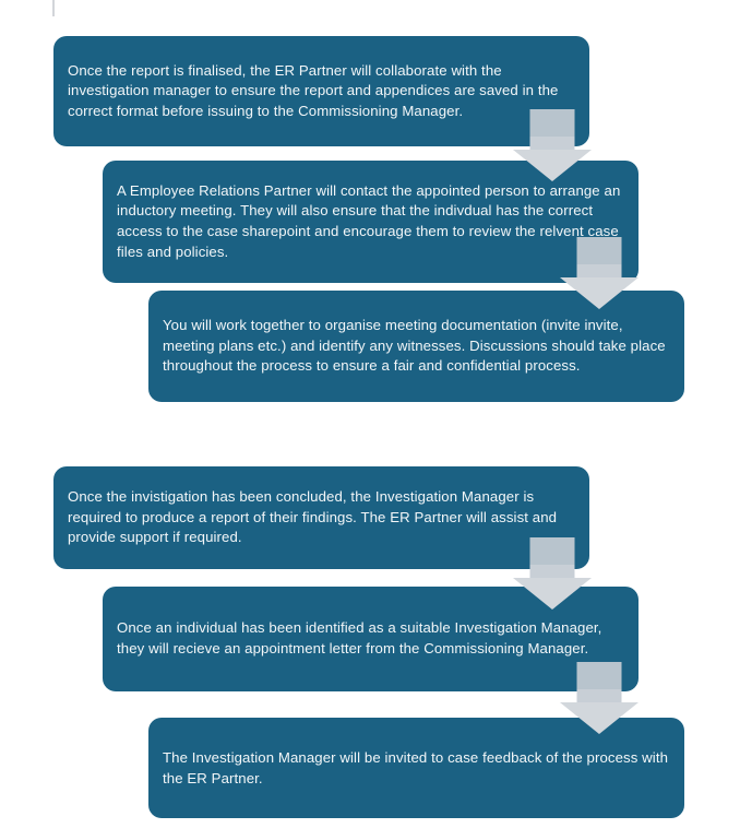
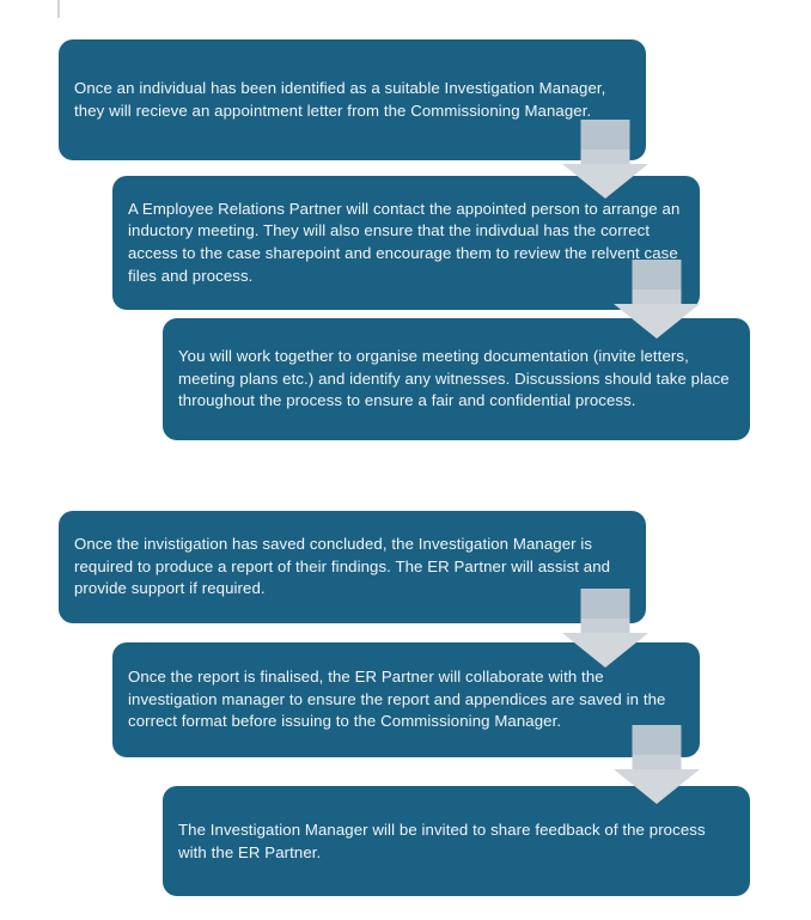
- Once the report is finalised, the ER Partner will collaborate with the investigation manager to ensure the report and appendices are saved in the correct format before issuing to the Commissioning Manager.
+ Once an individual has been identified as a suitable Investigation Manager, they will recieve an appointment letter from the Commissioning Manager.
- A Employee Relations Partner will contact the appointed person to arrange an inductory meeting. They will also ensure that the indivdual has the correct access to the case sharepoint and encourage them to review the relvent case files and policies.
+ A Employee Relations Partner will contact the appointed person to arrange an inductory meeting. They will also ensure that the indivdual has the correct access to the case sharepoint and encourage them to review the relvent case files and process.
- You will work together to organise meeting documentation (invite invite, meeting plans etc.) and identify any witnesses. Discussions should take place throughout the process to ensure a fair and confidential process.
+ You will work together to organise meeting documentation (invite letters, meeting plans etc.) and identify any witnesses. Discussions should take place throughout the process to ensure a fair and confidential process.
- Once the invistigation has been concluded, the Investigation Manager is required to produce a report of their findings. The ER Partner will assist and provide support if required.
+ Once the invistigation has saved concluded, the Investigation Manager is required to produce a report of their findings. The ER Partner will assist and provide support if required.
- Once an individual has been identified as a suitable Investigation Manager, they will recieve an appointment letter from the Commissioning Manager.
+ Once the report is finalised, the ER Partner will collaborate with the investigation manager to ensure the report and appendices are saved in the correct format before issuing to the Commissioning Manager.
- The Investigation Manager will be invited to case feedback of the process with the ER Partner.
+ The Investigation Manager will be invited to share feedback of the process with the ER Partner.
